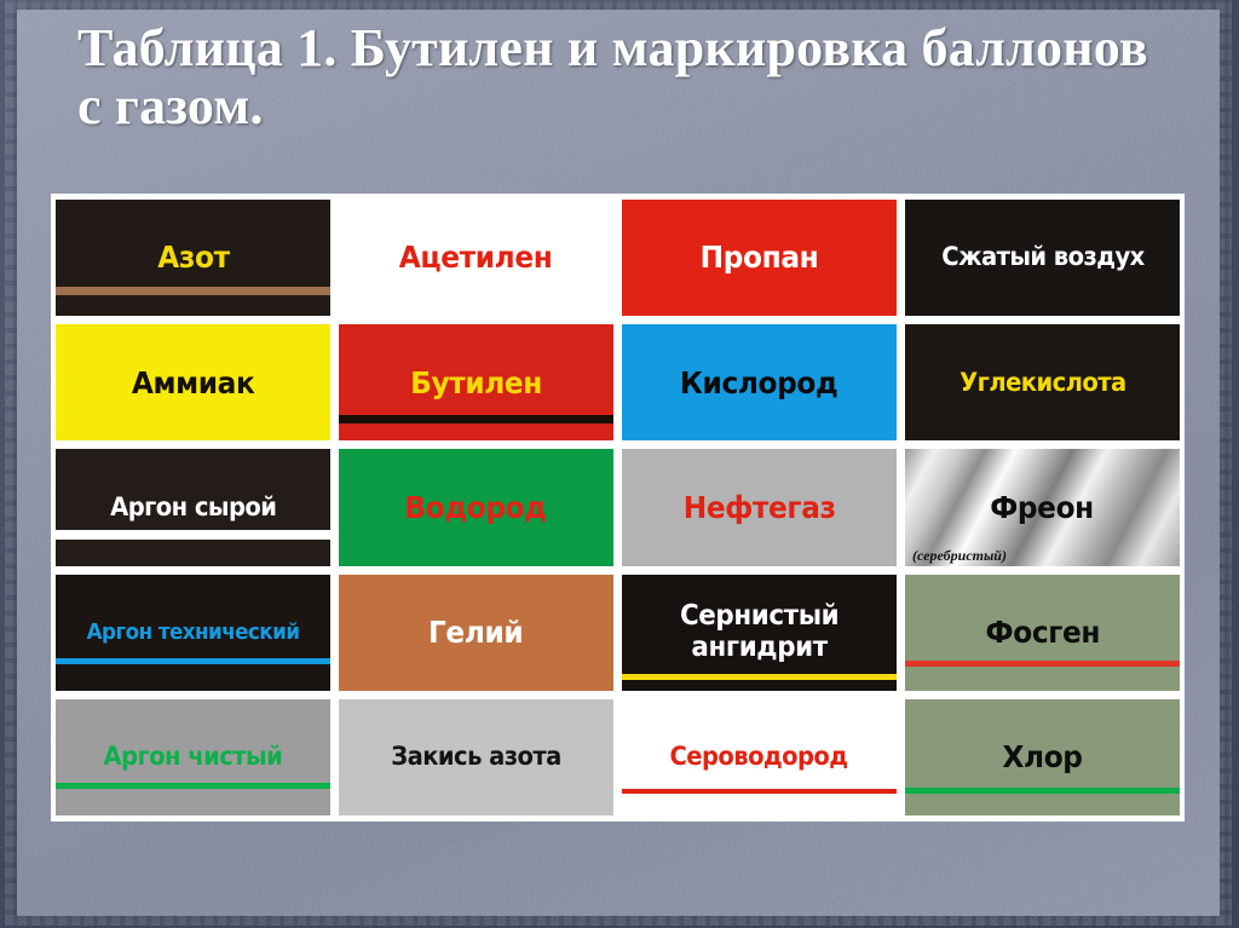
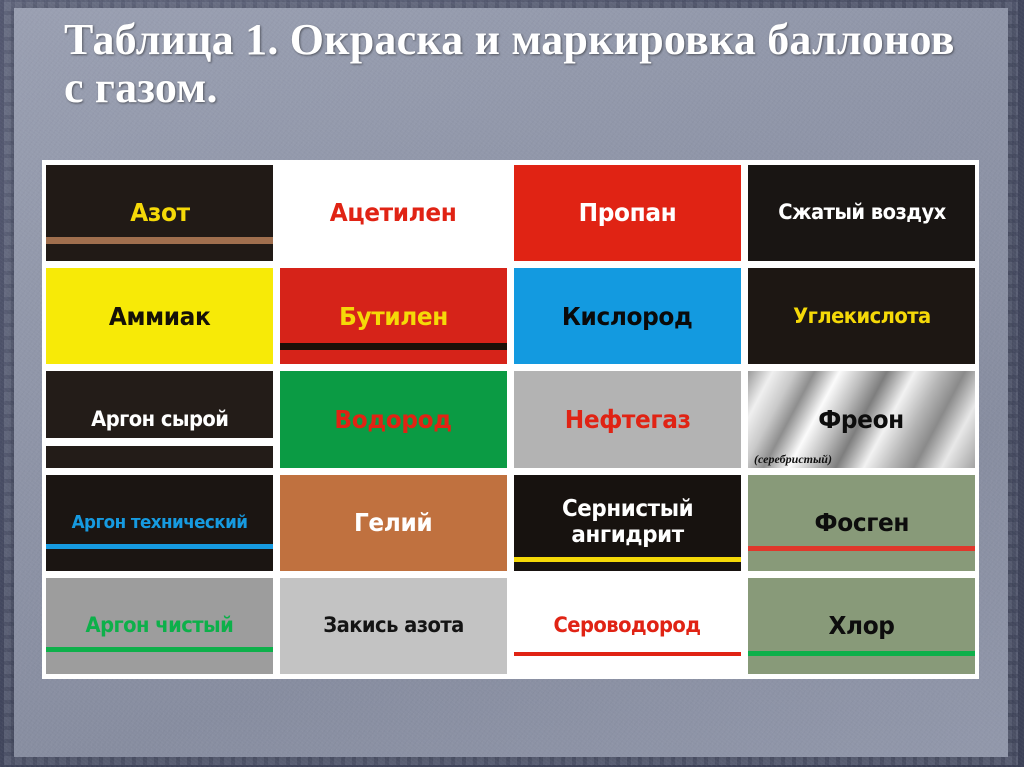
- Таблица 1. Бутилен и маркировка баллонов с газом.
+ Таблица 1. Окраска и маркировка баллонов с газом.
  Азот
  Ацетилен
  Пропан
  Сжатый воздух
  Аммиак
  Бутилен
  Кислород
  Углекислота
  Аргон сырой
  Водород
  Нефтегаз
  Фреон
  (серебристый)
  Аргон технический
  Гелий
  Сернистый
  ангидрит
  Фосген
  Аргон чистый
  Закись азота
  Сероводород
  Хлор
